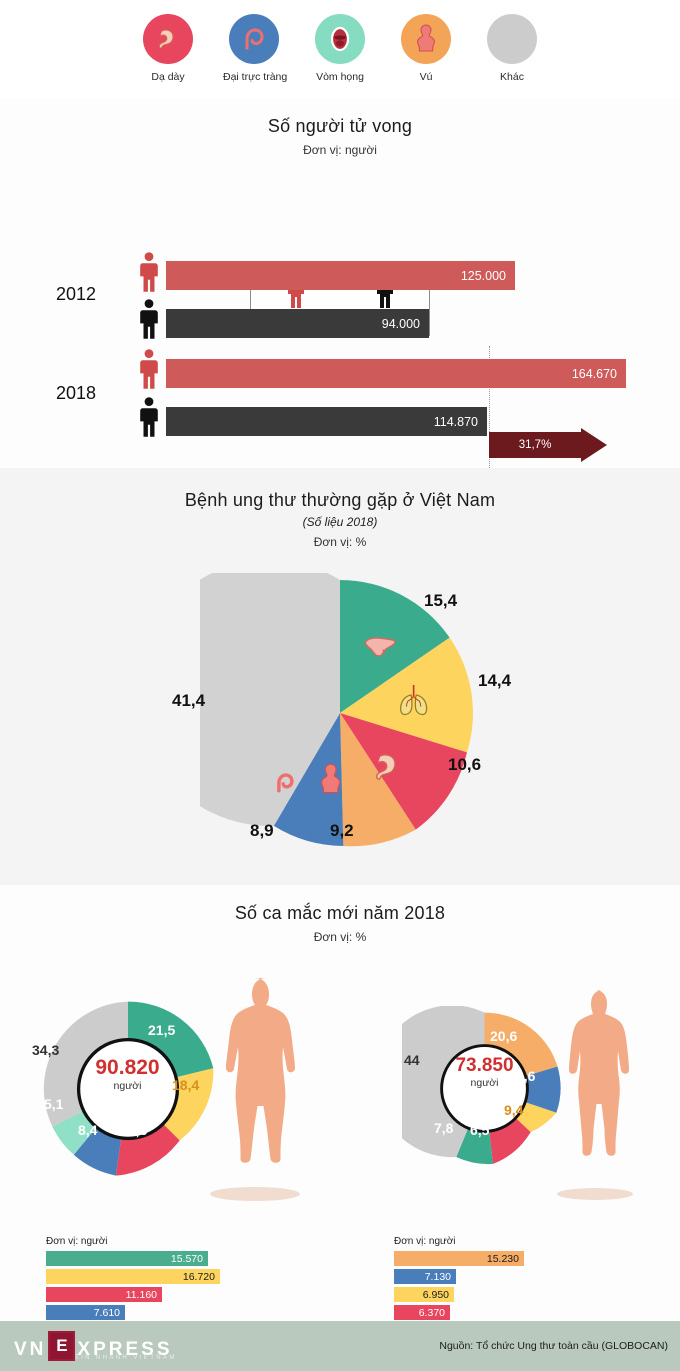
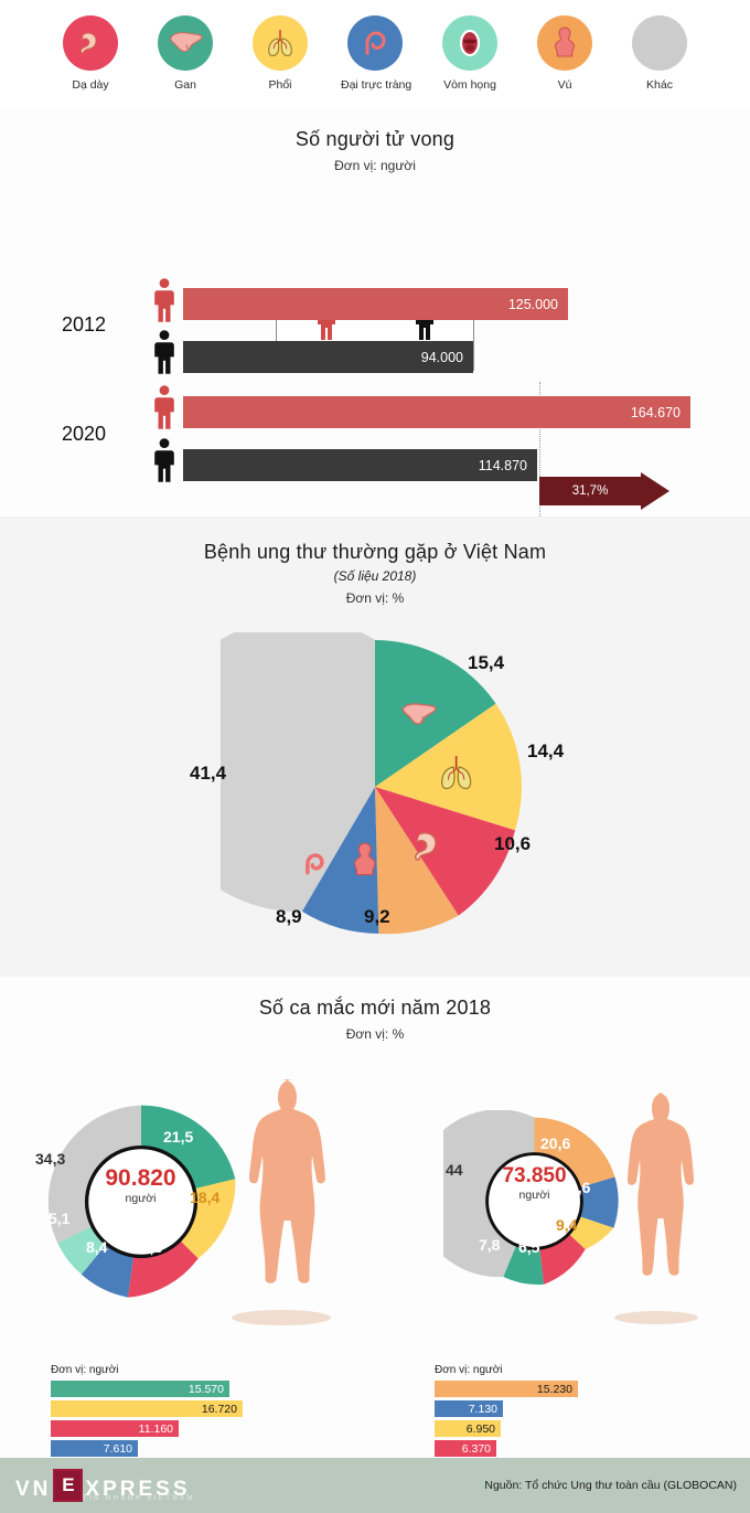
  Dạ dày
+ Gan
+ Phổi
  Đại trực tràng
  Vòm họng
  Vú
  Khác
  Số người tử vong
  Đơn vị: người
  2012
  125.000
  94.000
  31,7%
- 2018
+ 2020
  164.670
  114.870
  Bệnh ung thư thường gặp ở Việt Nam
  (Số liệu 2018)
  Đơn vị: %
  15,4
  14,4
  10,6
  9,2
  8,9
  41,4
  Số ca mắc mới năm 2018
  Đơn vị: %
  90.820
  người
  21,5
  18,4
  12,3
  8,4
  5,1
  34,3
  Đơn vị: người
  15.570
  16.720
  11.160
  7.610
  73.850
  người
  20,6
  9,6
  9,4
  6,5
  7,8
  44
  Đơn vị: người
  15.230
  7.130
  6.950
  6.370
  VN
  E
  XPRESS
  Nguồn: Tổ chức Ung thư toàn cầu (GLOBOCAN)
